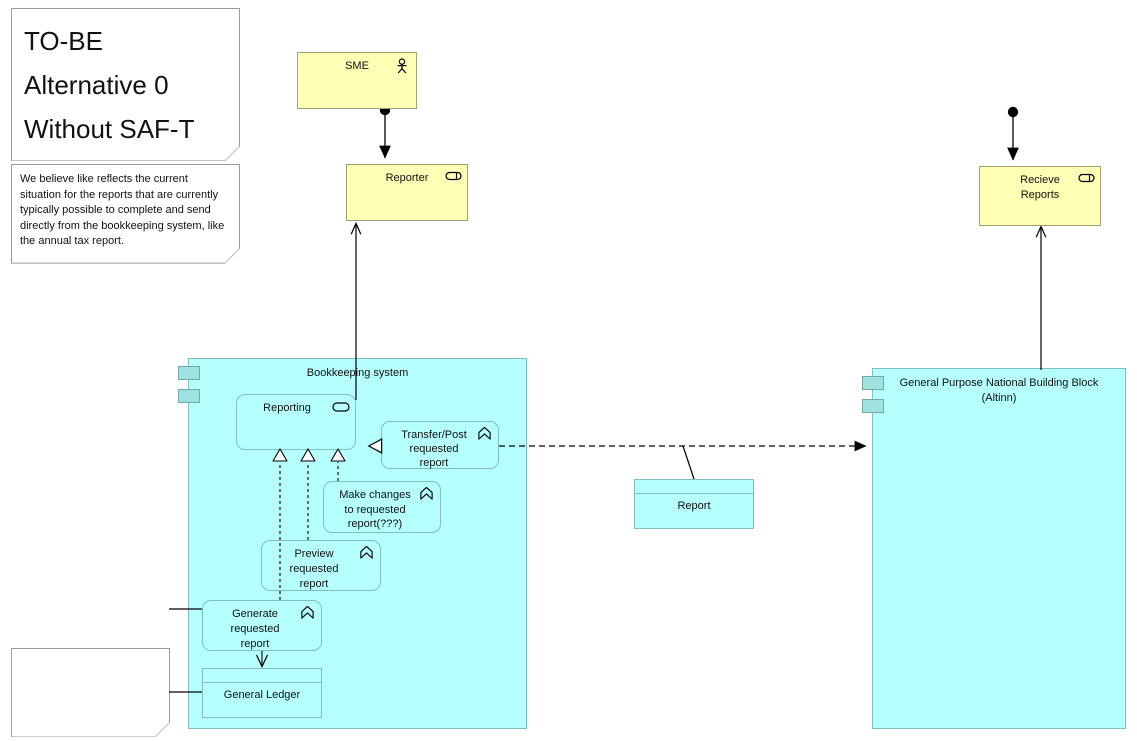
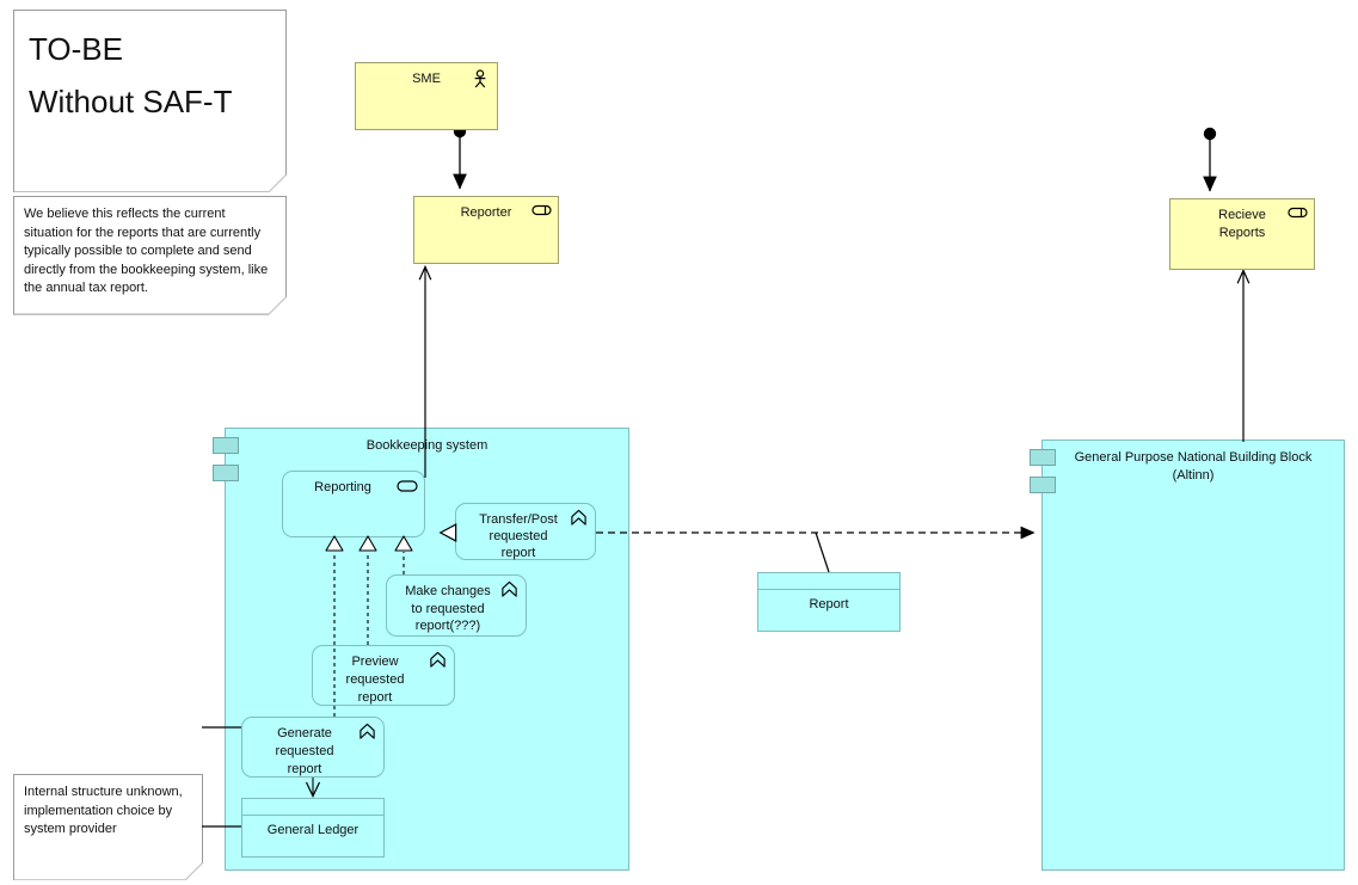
  TO-BE
- Alternative 0
  Without SAF-T
- We believe like reflects the current situation for the reports that are currently typically possible to complete and send directly from the bookkeeping system, like the annual tax report.
+ We believe this reflects the current situation for the reports that are currently typically possible to complete and send directly from the bookkeeping system, like the annual tax report.
+ Internal structure unknown, implementation choice by system provider
  SME
  Reporter
  Recieve
  Reports
  Bookkeeping system
  General Purpose National Building Block
  (Altinn)
  Reporting
  Transfer/Post
  requested
  report
  Make changes
  to requested
  report(???)
  Preview
  requested
  report
  Generate
  requested
  report
  General Ledger
  Report
